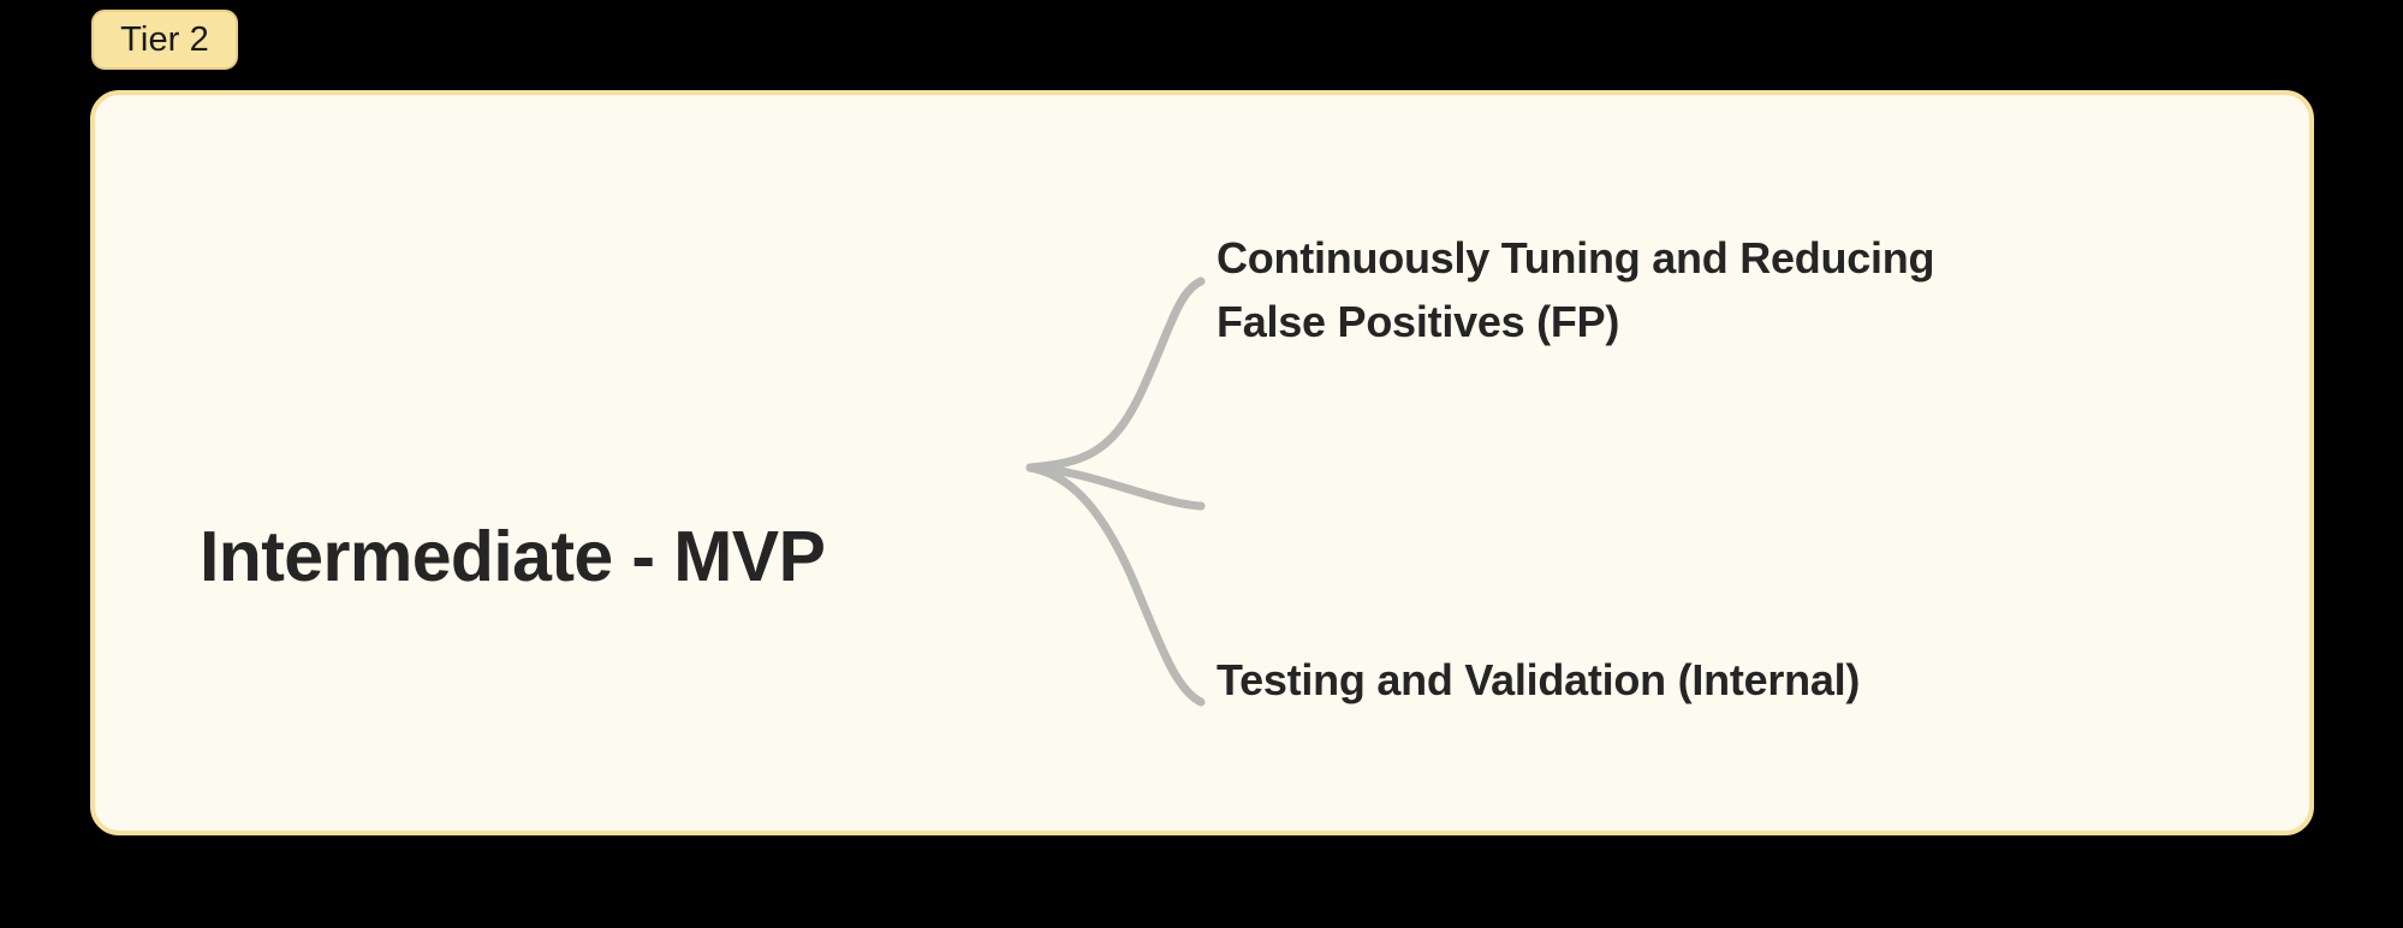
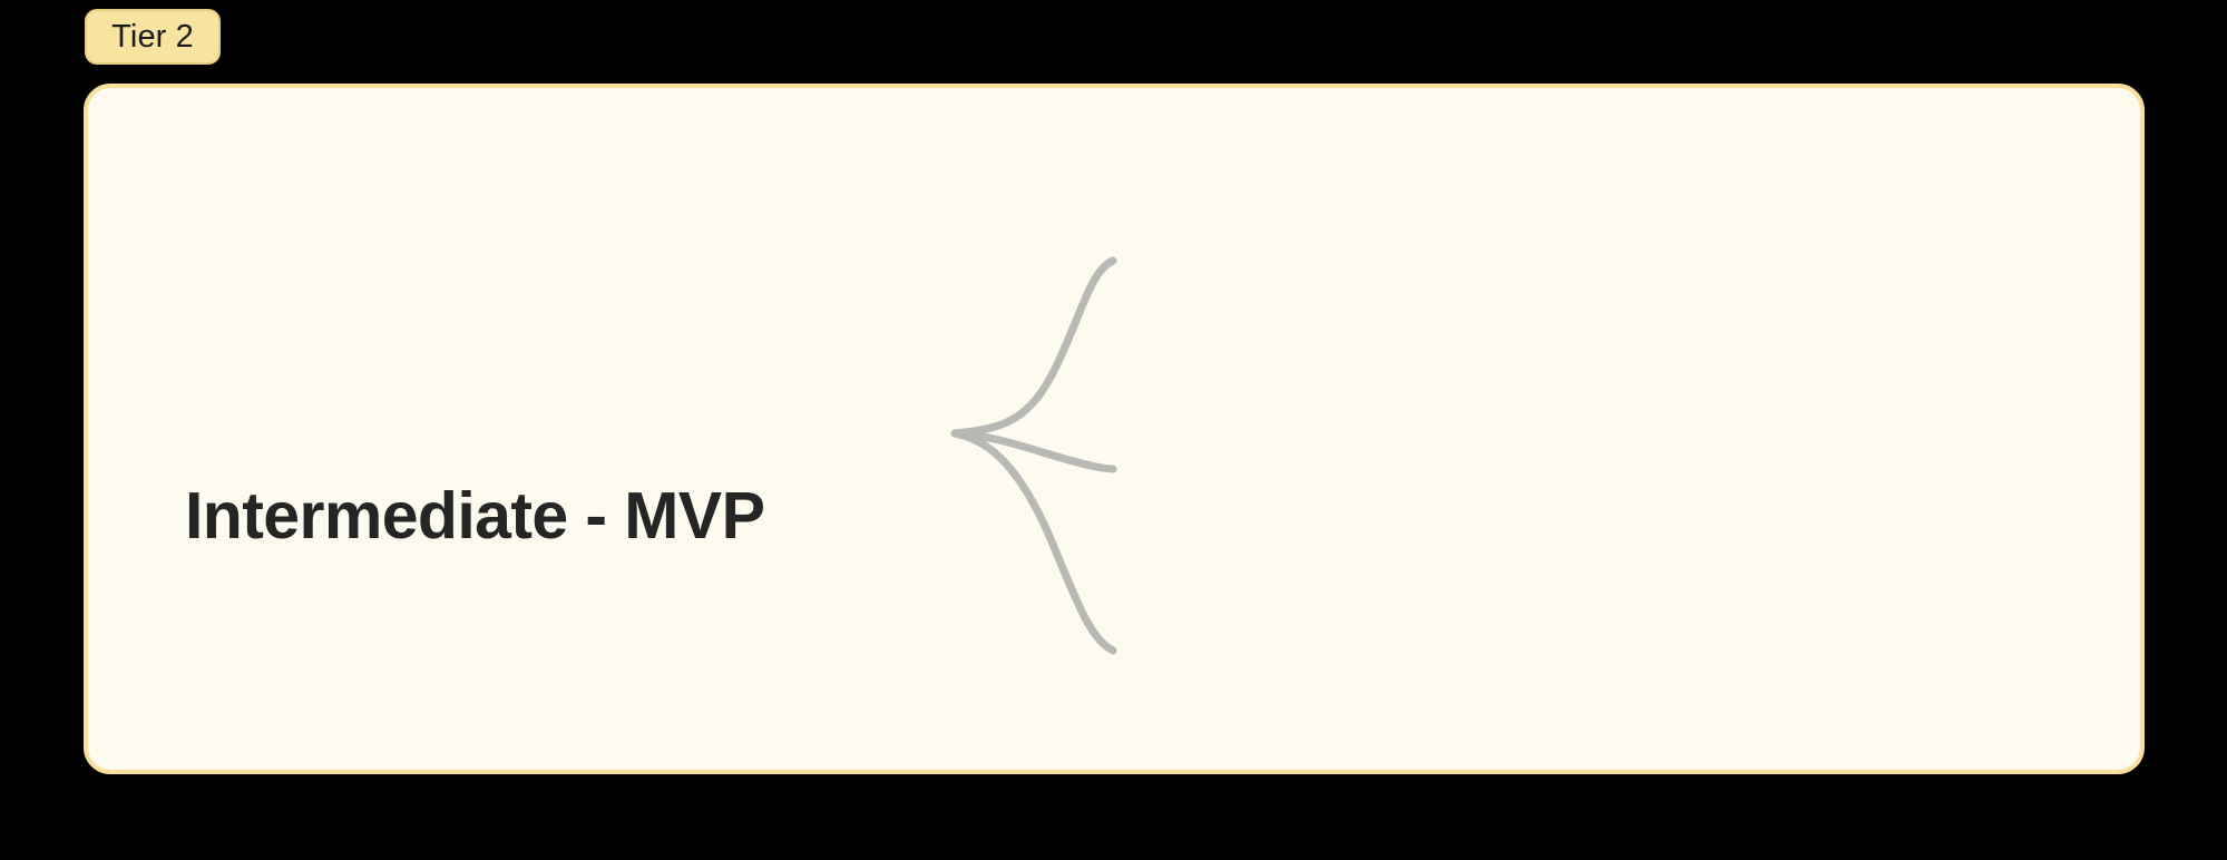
  Tier 2
  Intermediate - MVP
- Continuously Tuning and Reducing
- False Positives (FP)
- Testing and Validation (Internal)
